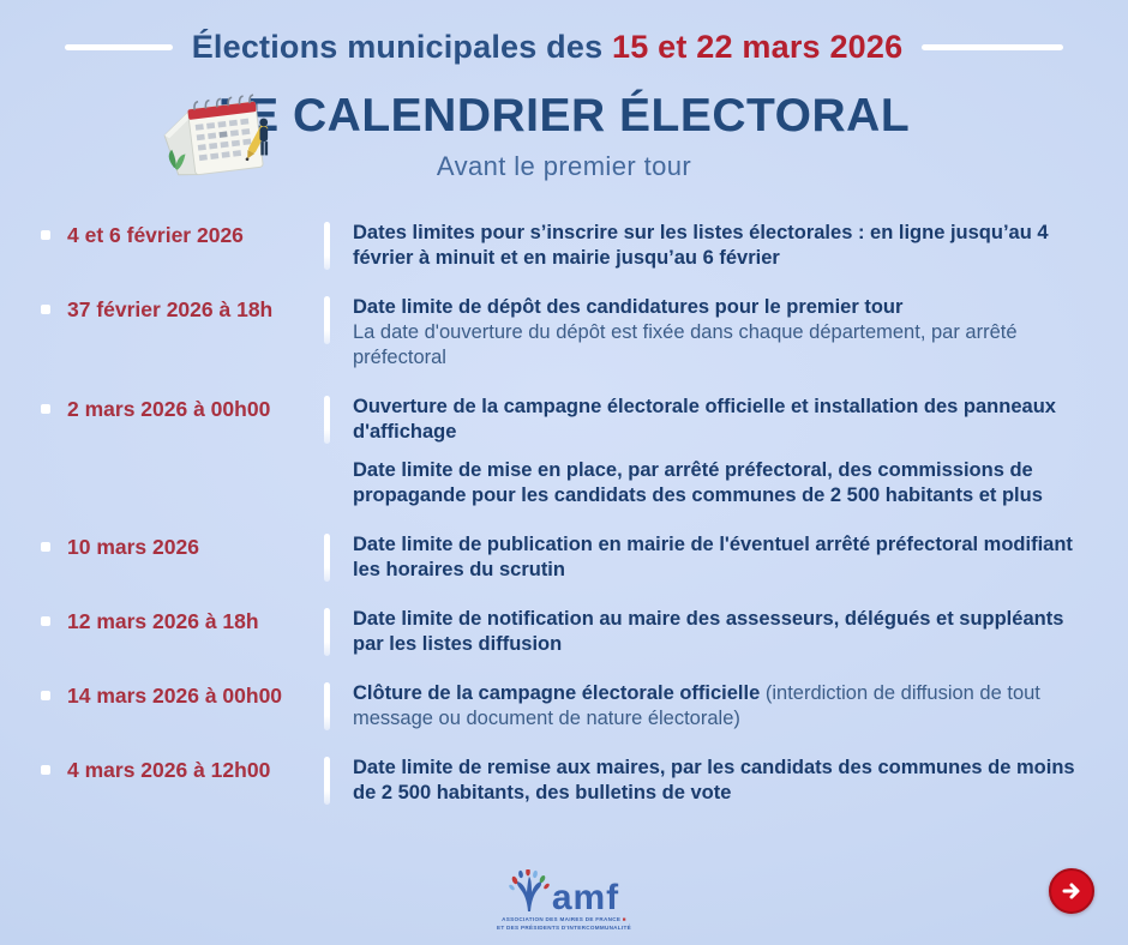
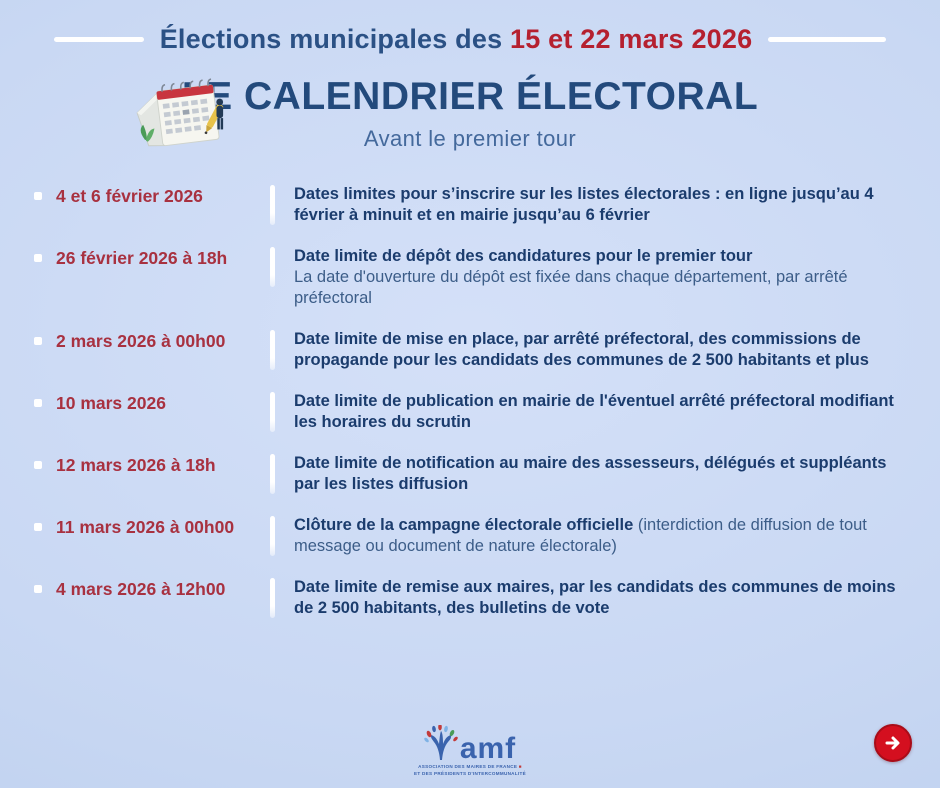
  Élections municipales des 15 et 22 mars 2026
  E CALENDRIER ÉLECTORAL
  Avant le premier tour
  4 et 6 février 2026
  Dates limites pour s’inscrire sur les listes électorales : en ligne jusqu’au 4 février à minuit et en mairie jusqu’au 6 février
- 37 février 2026 à 18h
+ 26 février 2026 à 18h
  Date limite de dépôt des candidatures pour le premier tour
  La date d'ouverture du dépôt est fixée dans chaque département, par arrêté préfectoral
  2 mars 2026 à 00h00
- Ouverture de la campagne électorale officielle et installation des panneaux d'affichage
  Date limite de mise en place, par arrêté préfectoral, des commissions de propagande pour les candidats des communes de 2 500 habitants et plus
  10 mars 2026
  Date limite de publication en mairie de l'éventuel arrêté préfectoral modifiant les horaires du scrutin
  12 mars 2026 à 18h
  Date limite de notification au maire des assesseurs, délégués et suppléants par les listes diffusion
- 14 mars 2026 à 00h00
+ 11 mars 2026 à 00h00
  Clôture de la campagne électorale officielle (interdiction de diffusion de tout message ou document de nature électorale)
  4 mars 2026 à 12h00
  Date limite de remise aux maires, par les candidats des communes de moins de 2 500 habitants, des bulletins de vote
  amf
